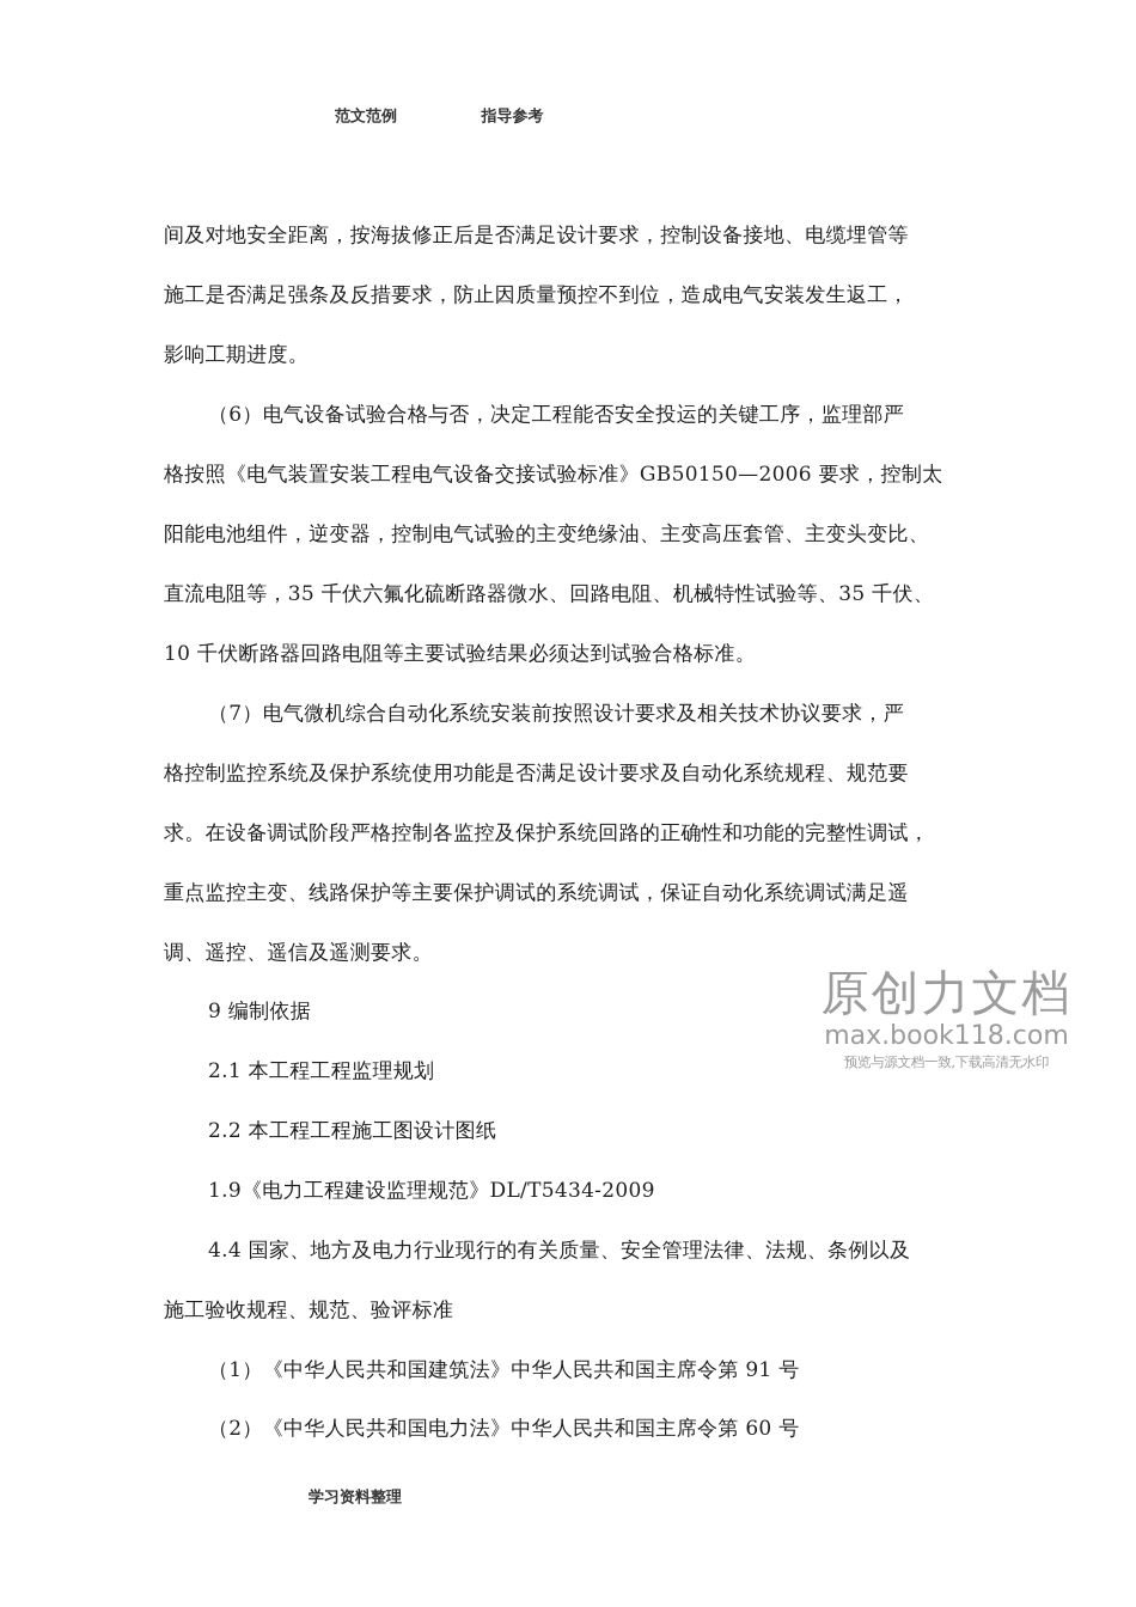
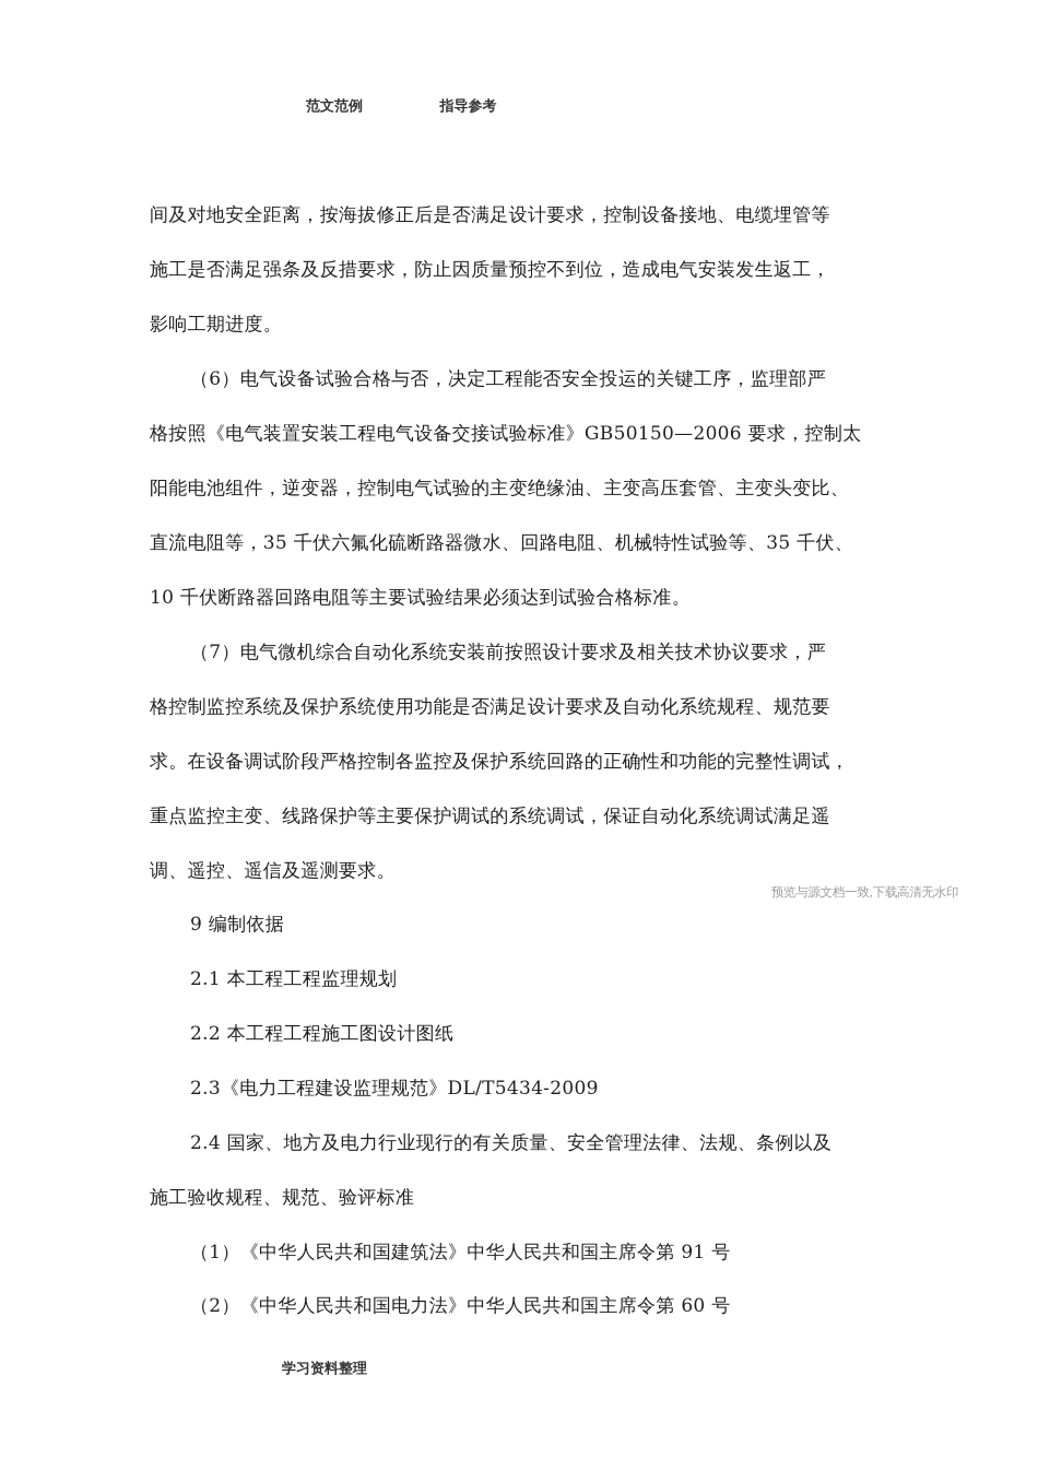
  范文范例 指导参考
  间及对地安全距离，按海拔修正后是否满足设计要求，控制设备接地、电缆埋管等
  施工是否满足强条及反措要求，防止因质量预控不到位，造成电气安装发生返工，
  影响工期进度。
  （6）电气设备试验合格与否，决定工程能否安全投运的关键工序，监理部严
  格按照《电气装置安装工程电气设备交接试验标准》GB50150—2006 要求，控制太
  阳能电池组件，逆变器，控制电气试验的主变绝缘油、主变高压套管、主变头变比、
  直流电阻等，35 千伏六氟化硫断路器微水、回路电阻、机械特性试验等、35 千伏、
  10 千伏断路器回路电阻等主要试验结果必须达到试验合格标准。
  （7）电气微机综合自动化系统安装前按照设计要求及相关技术协议要求，严
  格控制监控系统及保护系统使用功能是否满足设计要求及自动化系统规程、规范要
  求。在设备调试阶段严格控制各监控及保护系统回路的正确性和功能的完整性调试，
  重点监控主变、线路保护等主要保护调试的系统调试，保证自动化系统调试满足遥
  调、遥控、遥信及遥测要求。
  9 编制依据
  2.1 本工程工程监理规划
  2.2 本工程工程施工图设计图纸
- 1.9《电力工程建设监理规范》DL/T5434-2009
+ 2.3《电力工程建设监理规范》DL/T5434-2009
- 4.4 国家、地方及电力行业现行的有关质量、安全管理法律、法规、条例以及
+ 2.4 国家、地方及电力行业现行的有关质量、安全管理法律、法规、条例以及
  施工验收规程、规范、验评标准
  （1）《中华人民共和国建筑法》中华人民共和国主席令第 91 号
  （2）《中华人民共和国电力法》中华人民共和国主席令第 60 号
- 原创力文档
- max.book118.com
  预览与源文档一致,下载高清无水印
  学习资料整理
